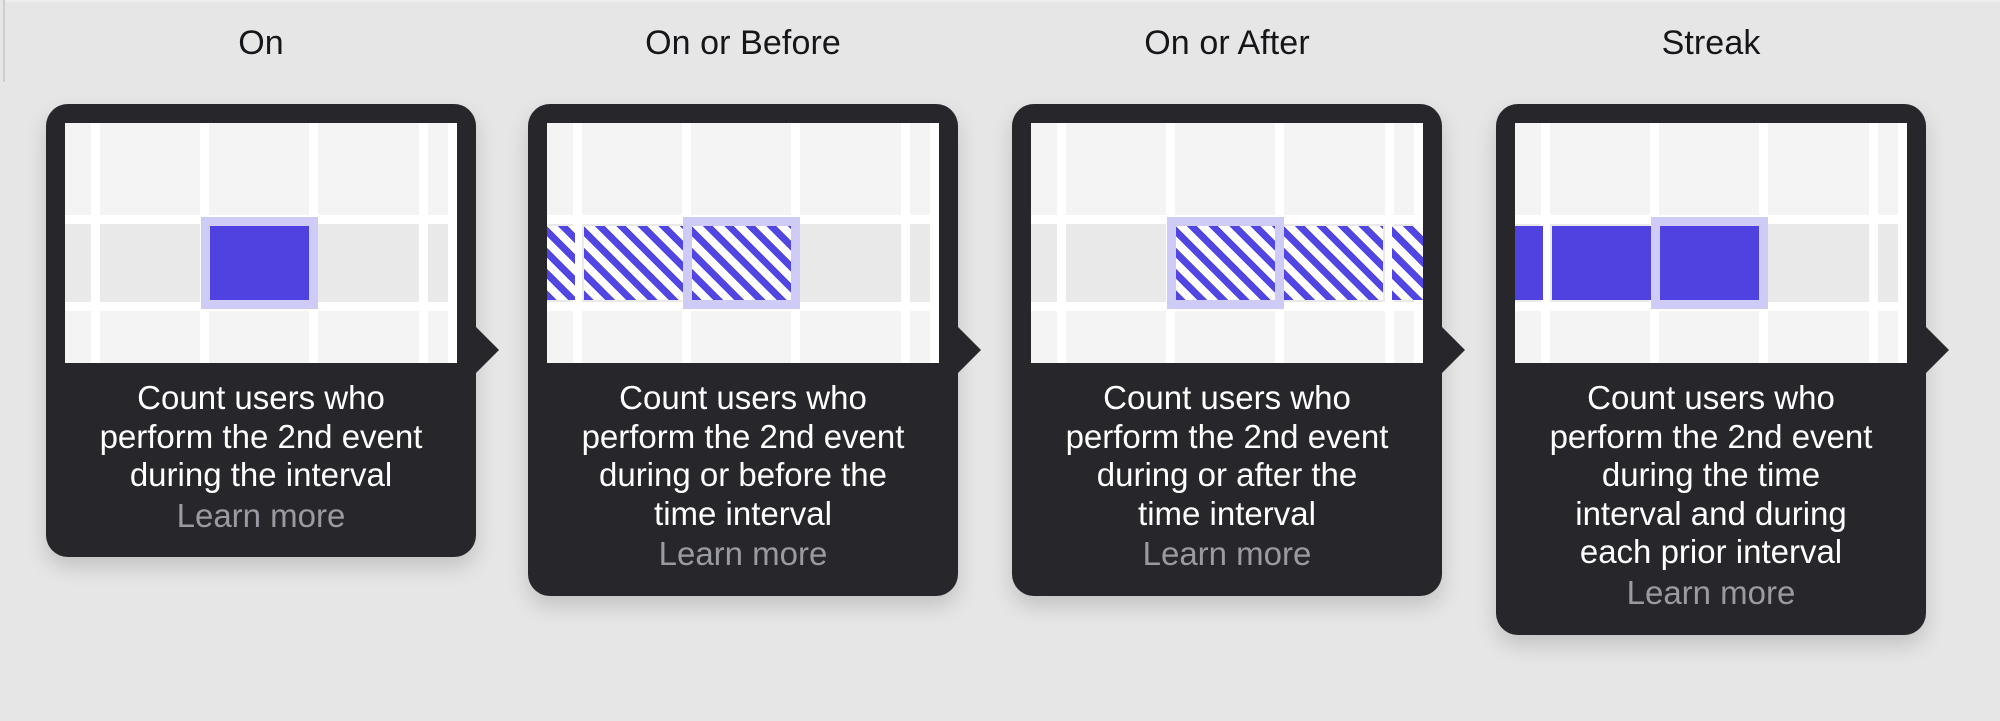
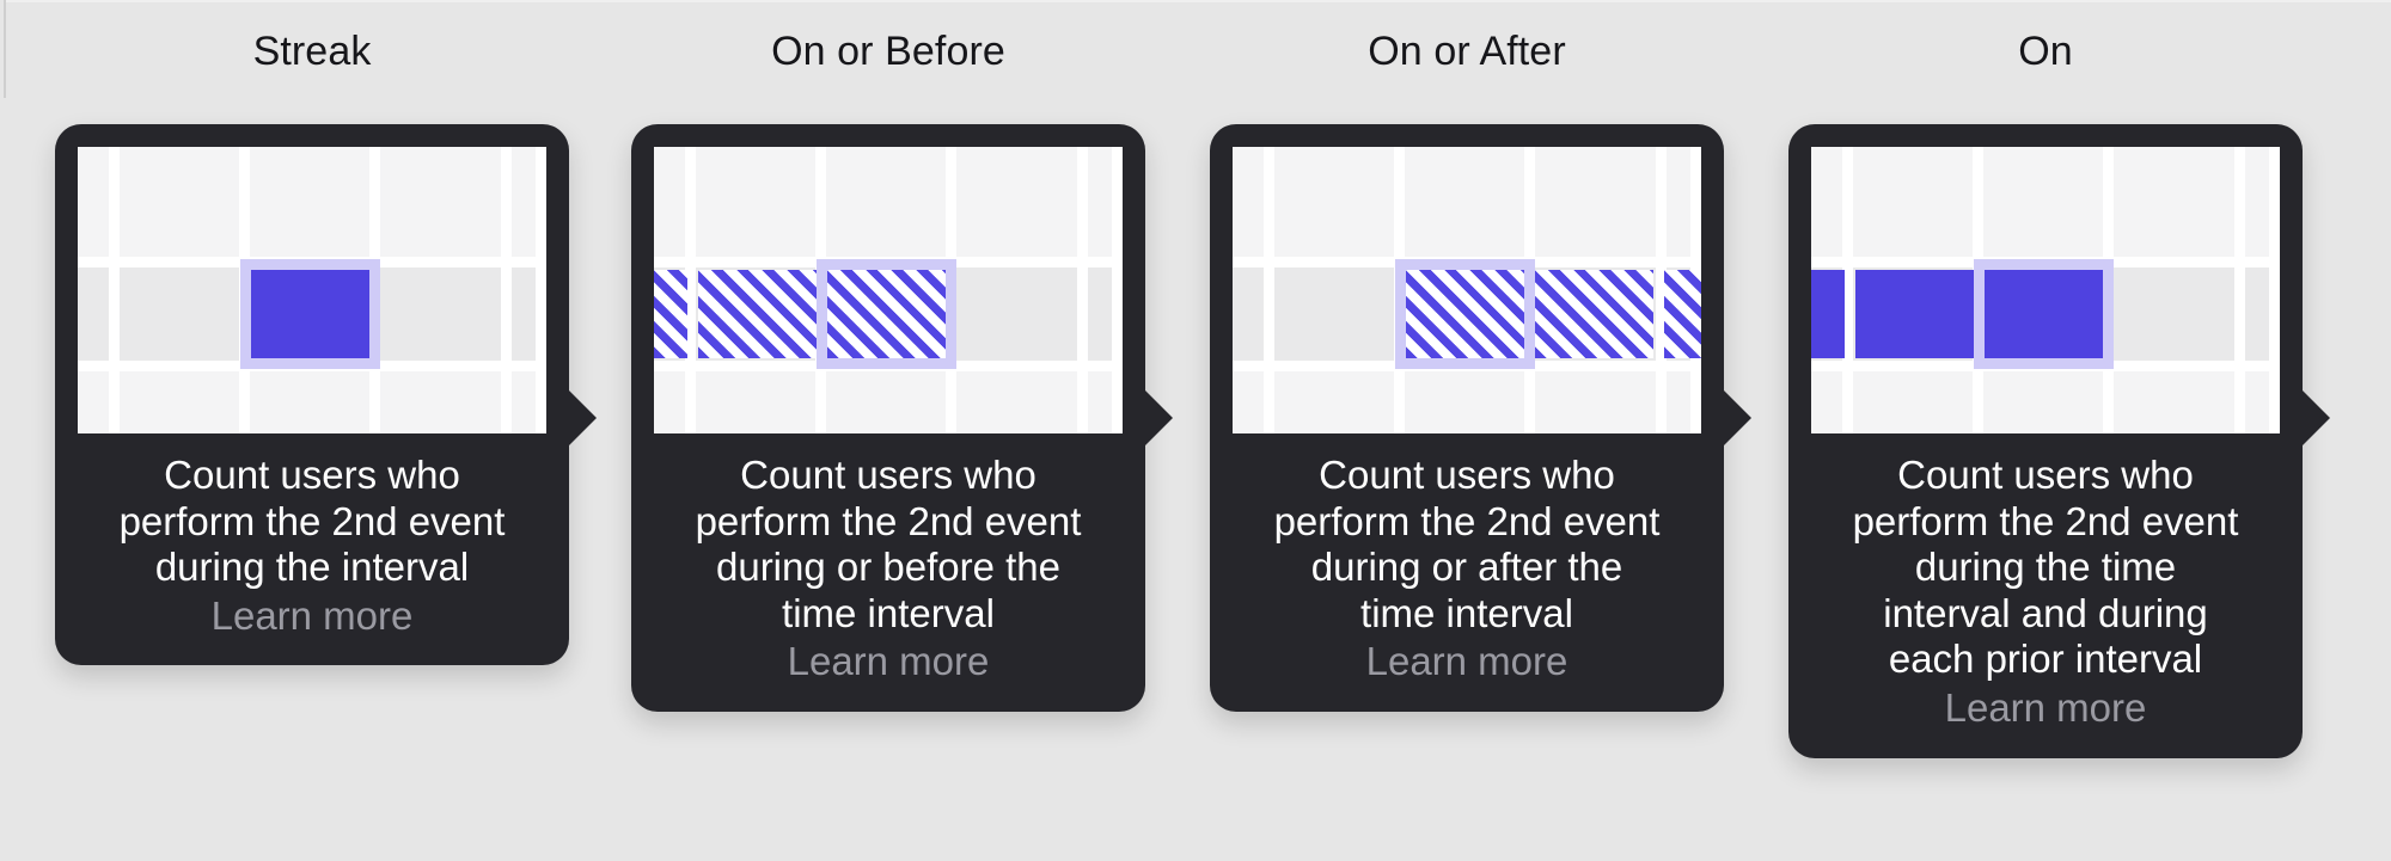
- On
+ Streak
  Count users who
  perform the 2nd event
  during the interval
  Learn more
  On or Before
  Count users who
  perform the 2nd event
  during or before the
  time interval
  Learn more
  On or After
  Count users who
  perform the 2nd event
  during or after the
  time interval
  Learn more
- Streak
+ On
  Count users who
  perform the 2nd event
  during the time
  interval and during
  each prior interval
  Learn more
